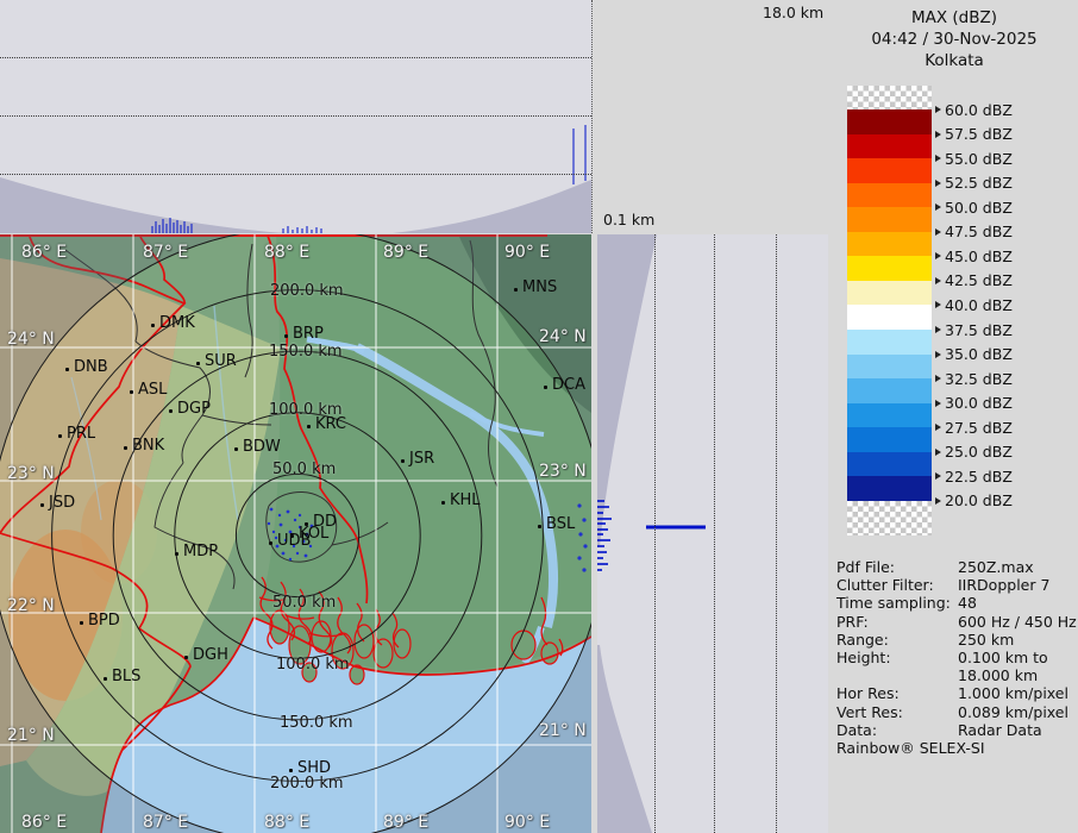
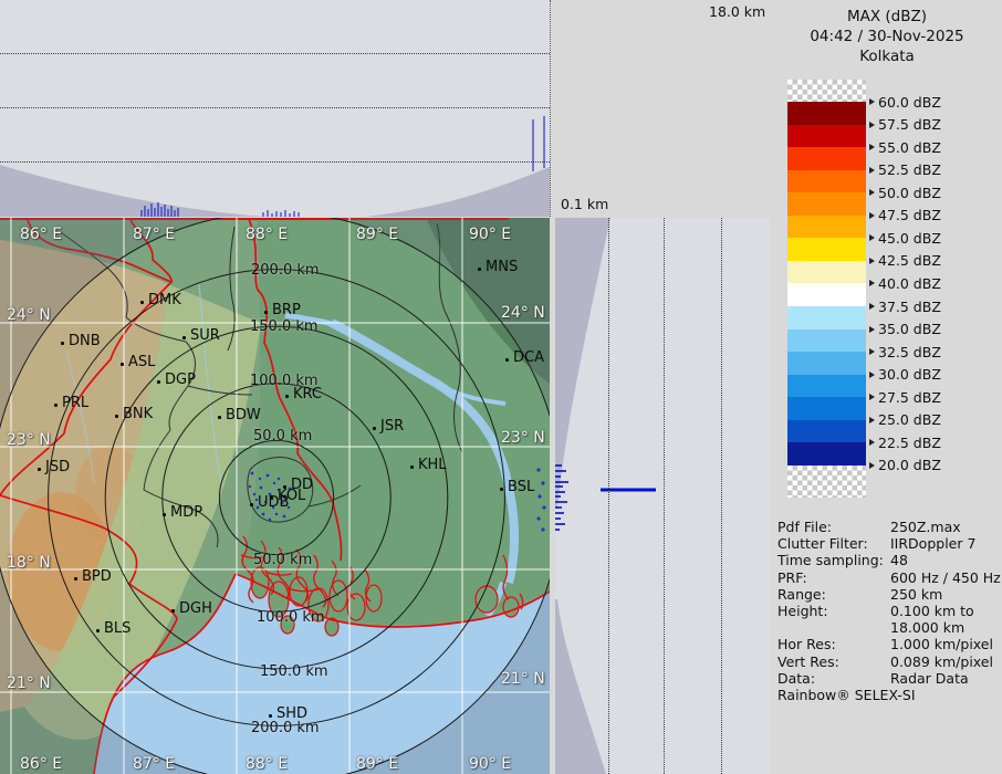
  18.0 km
  0.1 km
  86° E
  86° E
  87° E
  87° E
  88° E
  88° E
  89° E
  89° E
  90° E
  90° E
  24° N
  23° N
- 22° N
+ 18° N
  21° N
  24° N
  23° N
  21° N
  200.0 km
  150.0 km
  100.0 km
  50.0 km
  50.0 km
  100.0 km
  150.0 km
  200.0 km
  DMK
  BRP
  DNB
  SUR
  ASL
  DGP
  KRC
  PRL
  BNK
  BDW
  JSR
  MNS
  DCA
  KHL
  BSL
  JSD
  MDP
  DD
  KOL
  UDB
  BPD
  DGH
  BLS
  SHD
  MAX (dBZ)
  04:42 / 30-Nov-2025
  Kolkata
  60.0 dBZ
  57.5 dBZ
  55.0 dBZ
  52.5 dBZ
  50.0 dBZ
  47.5 dBZ
  45.0 dBZ
  42.5 dBZ
  40.0 dBZ
  37.5 dBZ
  35.0 dBZ
  32.5 dBZ
  30.0 dBZ
  27.5 dBZ
  25.0 dBZ
  22.5 dBZ
  20.0 dBZ
  Pdf File:
  250Z.max
  Clutter Filter:
  IIRDoppler 7
  Time sampling:
  48
  PRF:
  600 Hz / 450 Hz
  Range:
  250 km
  Height:
  0.100 km to
  18.000 km
  Hor Res:
  1.000 km/pixel
  Vert Res:
  0.089 km/pixel
  Data:
  Radar Data
  Rainbow® SELEX-SI
